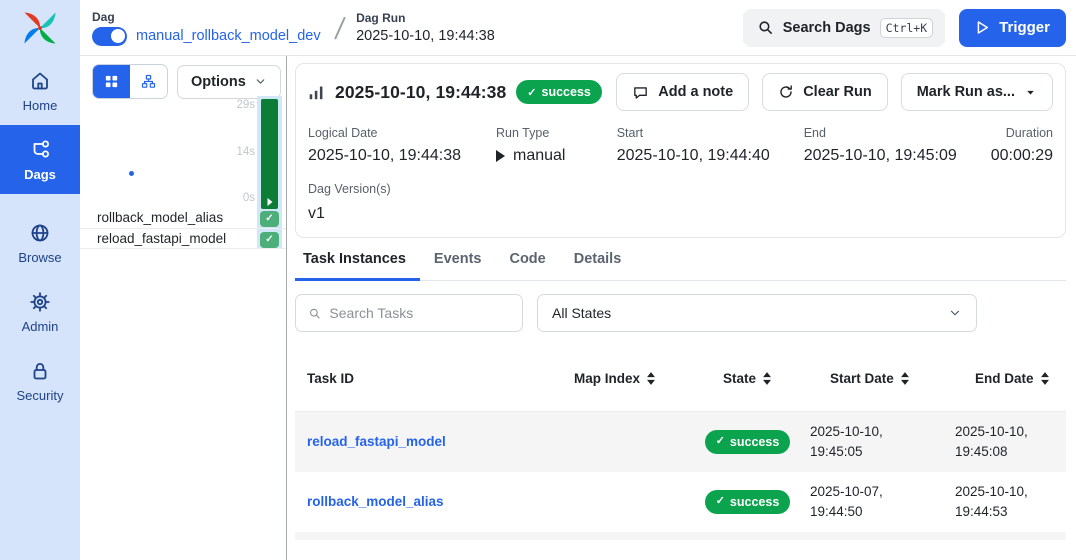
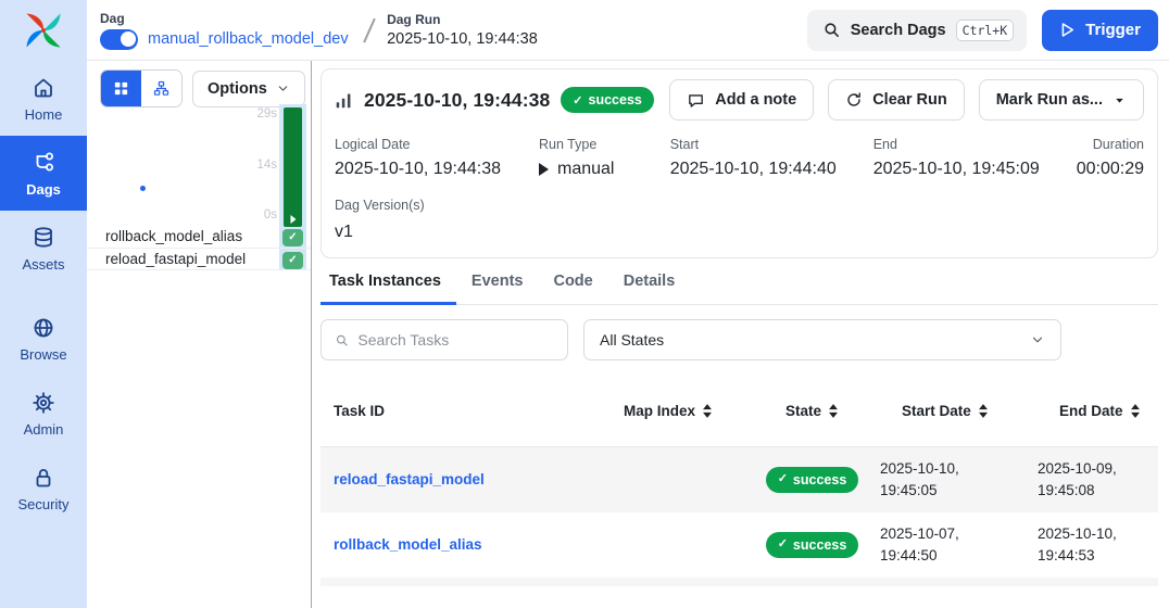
  Home
  Dags
+ Assets
  Browse
  Admin
  Security
  Dag
  manual_rollback_model_dev
  Dag Run
  2025-10-10, 19:44:38
  Search Dags
  Ctrl+K
  Trigger
  Options
  29s
  14s
  0s
  rollback_model_alias
  reload_fastapi_model
  ✓
  ✓
  2025-10-10, 19:44:38
  ✓
  success
  Add a note
  Clear Run
  Mark Run as...
  Logical Date
  2025-10-10, 19:44:38
  Run Type
  manual
  Start
  2025-10-10, 19:44:40
  End
  2025-10-10, 19:45:09
  Duration
  00:00:29
  Dag Version(s)
  v1
  Task Instances
  Events
  Code
  Details
  Search Tasks
  All States
  Task ID
  Map Index
  State
  Start Date
  End Date
  reload_fastapi_model
  ✓
  success
  2025-10-10, 19:45:05
- 2025-10-10, 19:45:08
+ 2025-10-09, 19:45:08
  rollback_model_alias
  ✓
  success
  2025-10-07, 19:44:50
  2025-10-10, 19:44:53
